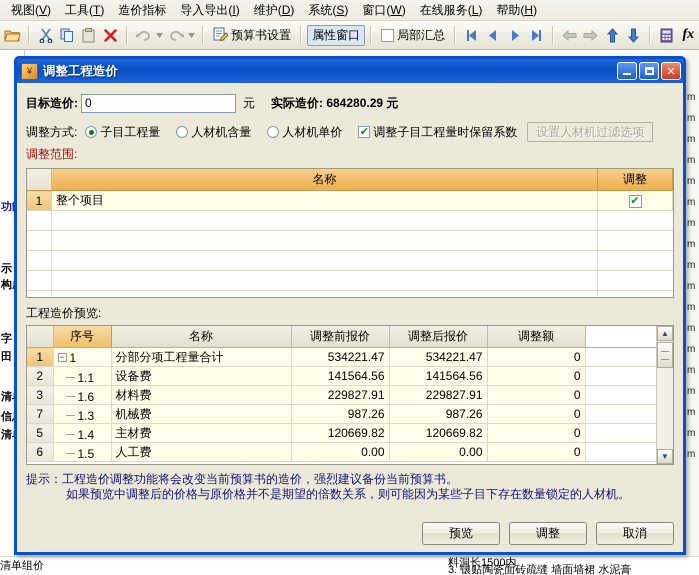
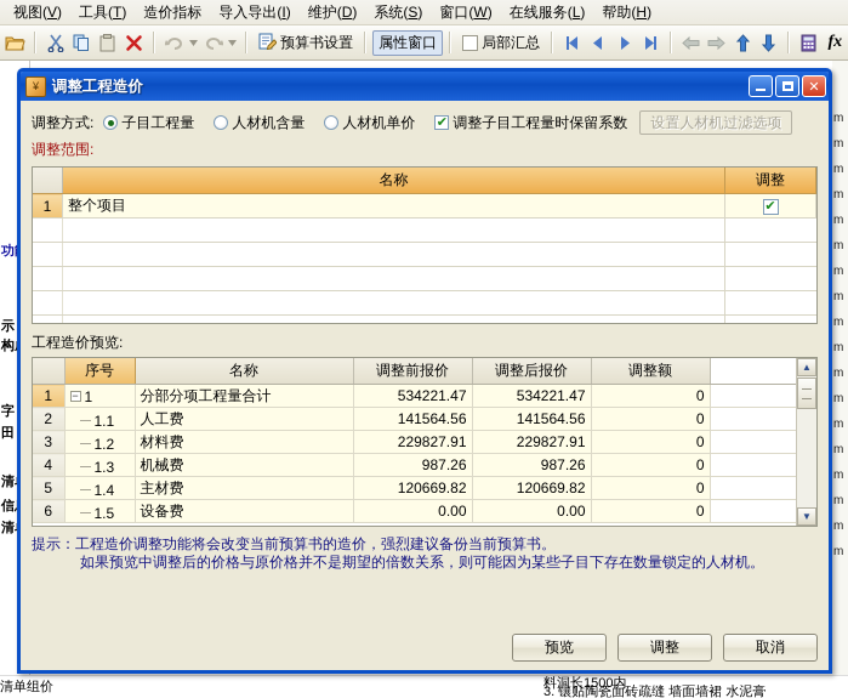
  示
  字
  田
  m
  m
  m
  m
  m
  m
  m
  m
  m
  m
  m
  m
  m
  m
  m
  m
  m
  m
  清单组价
  料洞长1500内
  3. 镶贴陶瓷面砖疏缝 墙面墙裙 水泥膏
  视图(V)
  工具(T)
  造价指标
  导入导出(I)
  维护(D)
  系统(S)
  窗口(W)
  在线服务(L)
  帮助(H)
  预算书设置
  属性窗口
  局部汇总
  fx
  ¥
  调整工程造价
  ✕
- 目标造价:
- 0
- 元
- 实际造价: 684280.29 元
  调整方式:
  子目工程量
  人材机含量
  人材机单价
  ✔
  调整子目工程量时保留系数
  设置人材机过滤选项
  调整范围:
  	名称	调整
  1	整个项目	✔
  工程造价预览:
  	序号	名称	调整前报价	调整后报价	调整额
  1	− 1	分部分项工程量合计	534221.47	534221.47	0
- 2	1.1	设备费	141564.56	141564.56	0
+ 2	1.1	人工费	141564.56	141564.56	0
- 3	1.6	材料费	229827.91	229827.91	0
+ 3	1.2	材料费	229827.91	229827.91	0
- 7	1.3	机械费	987.26	987.26	0
+ 4	1.3	机械费	987.26	987.26	0
  5	1.4	主材费	120669.82	120669.82	0
- 6	1.5	人工费	0.00	0.00	0
+ 6	1.5	设备费	0.00	0.00	0
  ▲
  ▼
  提示：工程造价调整功能将会改变当前预算书的造价，强烈建议备份当前预算书。
  如果预览中调整后的价格与原价格并不是期望的倍数关系，则可能因为某些子目下存在数量锁定的人材机。
  预览
  调整
  取消
